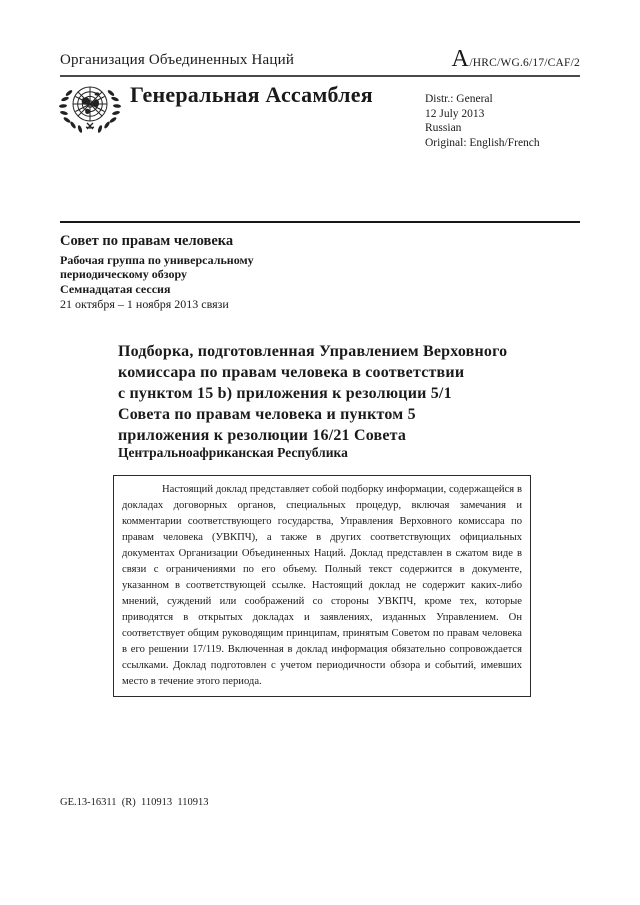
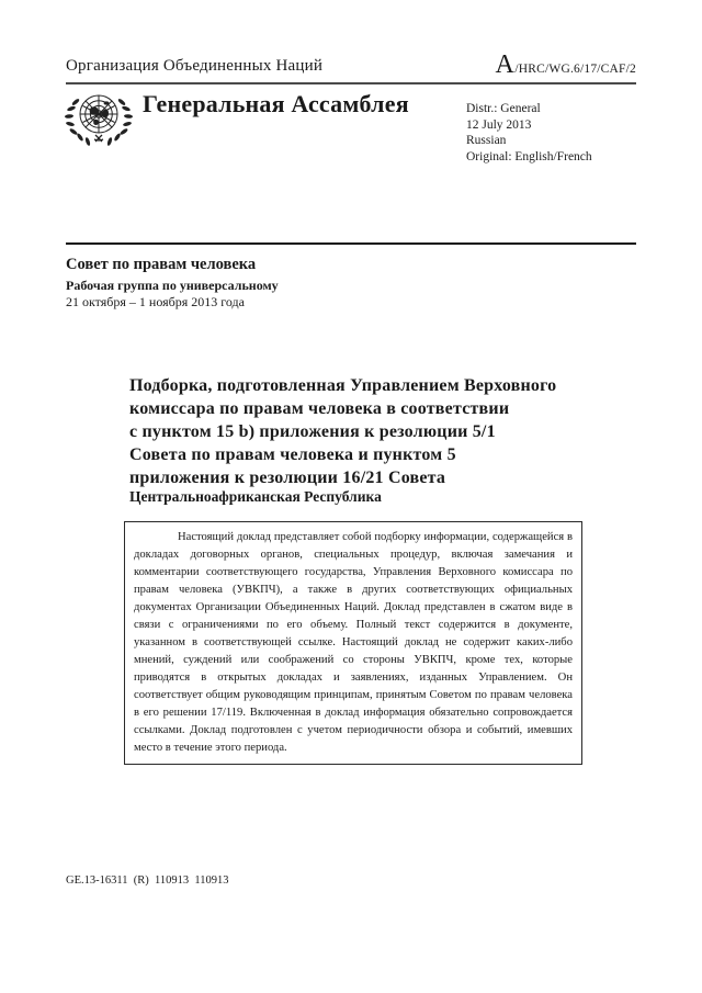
  Организация Объединенных Наций
  A/HRC/WG.6/17/CAF/2
  Генеральная Ассамблея
  Distr.: General
  12 July 2013
  Russian
  Original: English/French
  Совет по правам человека
  Рабочая группа по универсальному
- периодическому обзору
- Семнадцатая сессия
- 21 октября – 1 ноября 2013 связи
+ 21 октября – 1 ноября 2013 года
  Подборка, подготовленная Управлением Верховного
  комиссара по правам человека в соответствии
  с пунктом 15 b) приложения к резолюции 5/1
  Совета по правам человека и пунктом 5
  приложения к резолюции 16/21 Совета
  Центральноафриканская Республика
  Настоящий доклад представляет собой подборку информации, содержащейся в докладах договорных органов, специальных процедур, включая замечания и комментарии соответствующего государства, Управления Верховного комиссара по правам человека (УВКПЧ), а также в других соответствующих официальных документах Организации Объединенных Наций. Доклад представлен в сжатом виде в связи с ограничениями по его объему. Полный текст содержится в документе, указанном в соответствующей ссылке. Настоящий доклад не содержит каких-либо мнений, суждений или соображений со стороны УВКПЧ, кроме тех, которые приводятся в открытых докладах и заявлениях, изданных Управлением. Он соответствует общим руководящим принципам, принятым Советом по правам человека в его решении 17/119. Включенная в доклад информация обязательно сопровождается ссылками. Доклад подготовлен с учетом периодичности обзора и событий, имевших место в течение этого периода.
  GE.13-16311 (R) 110913 110913
